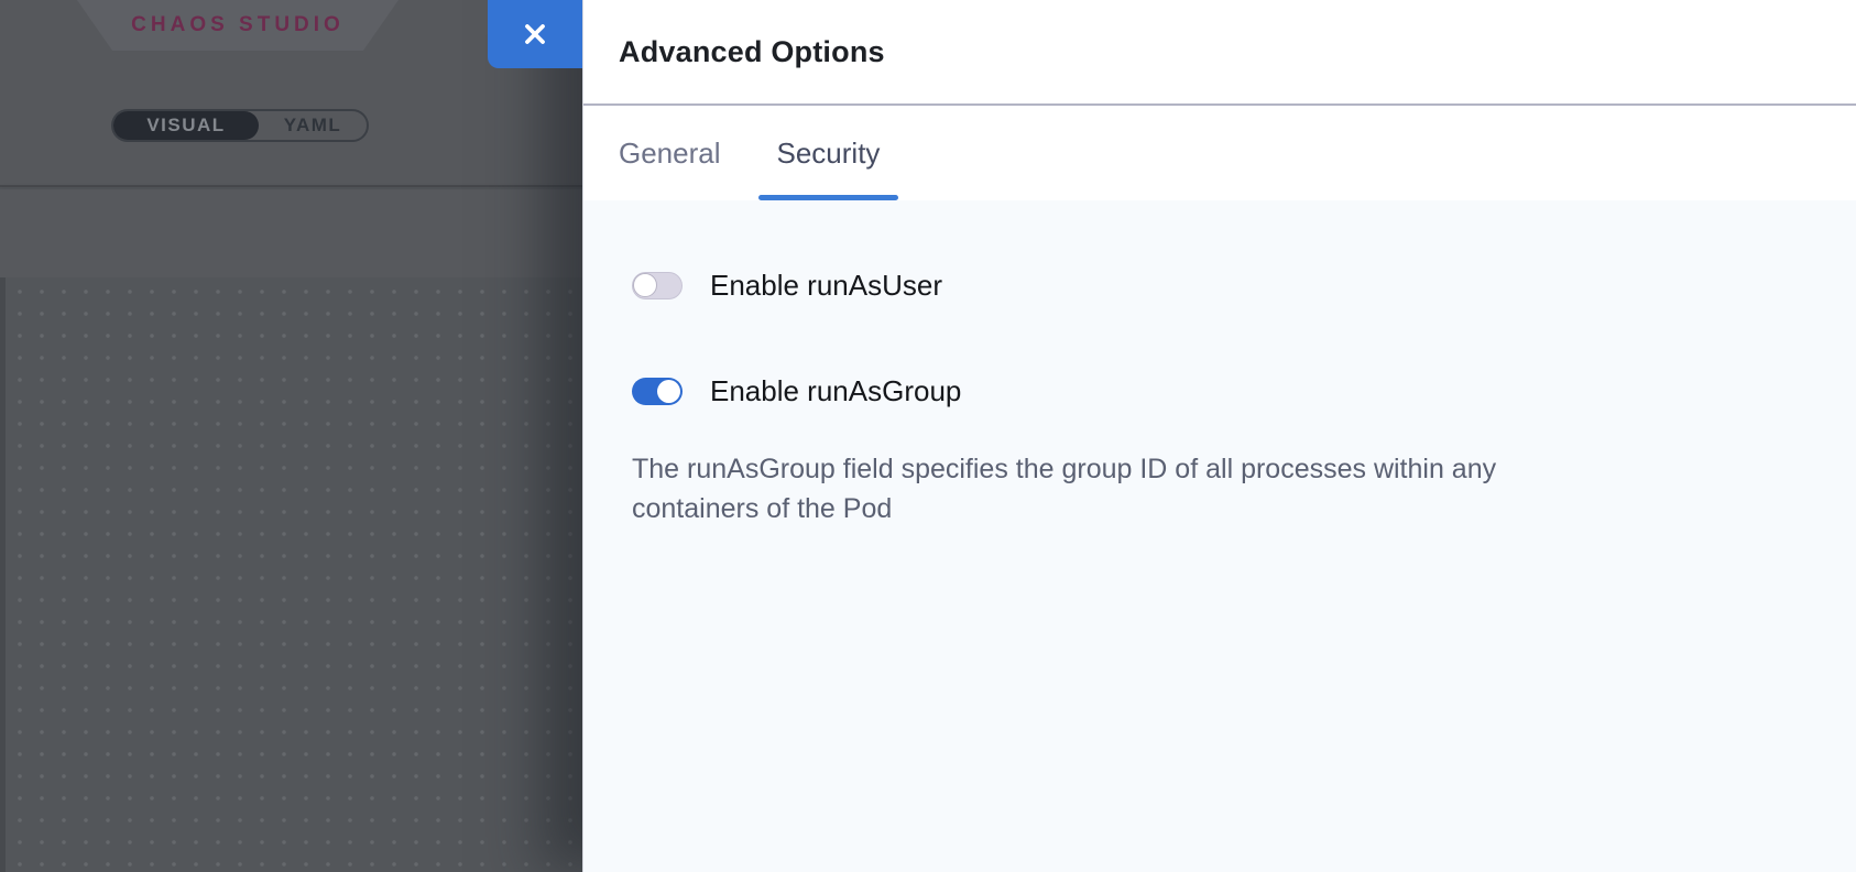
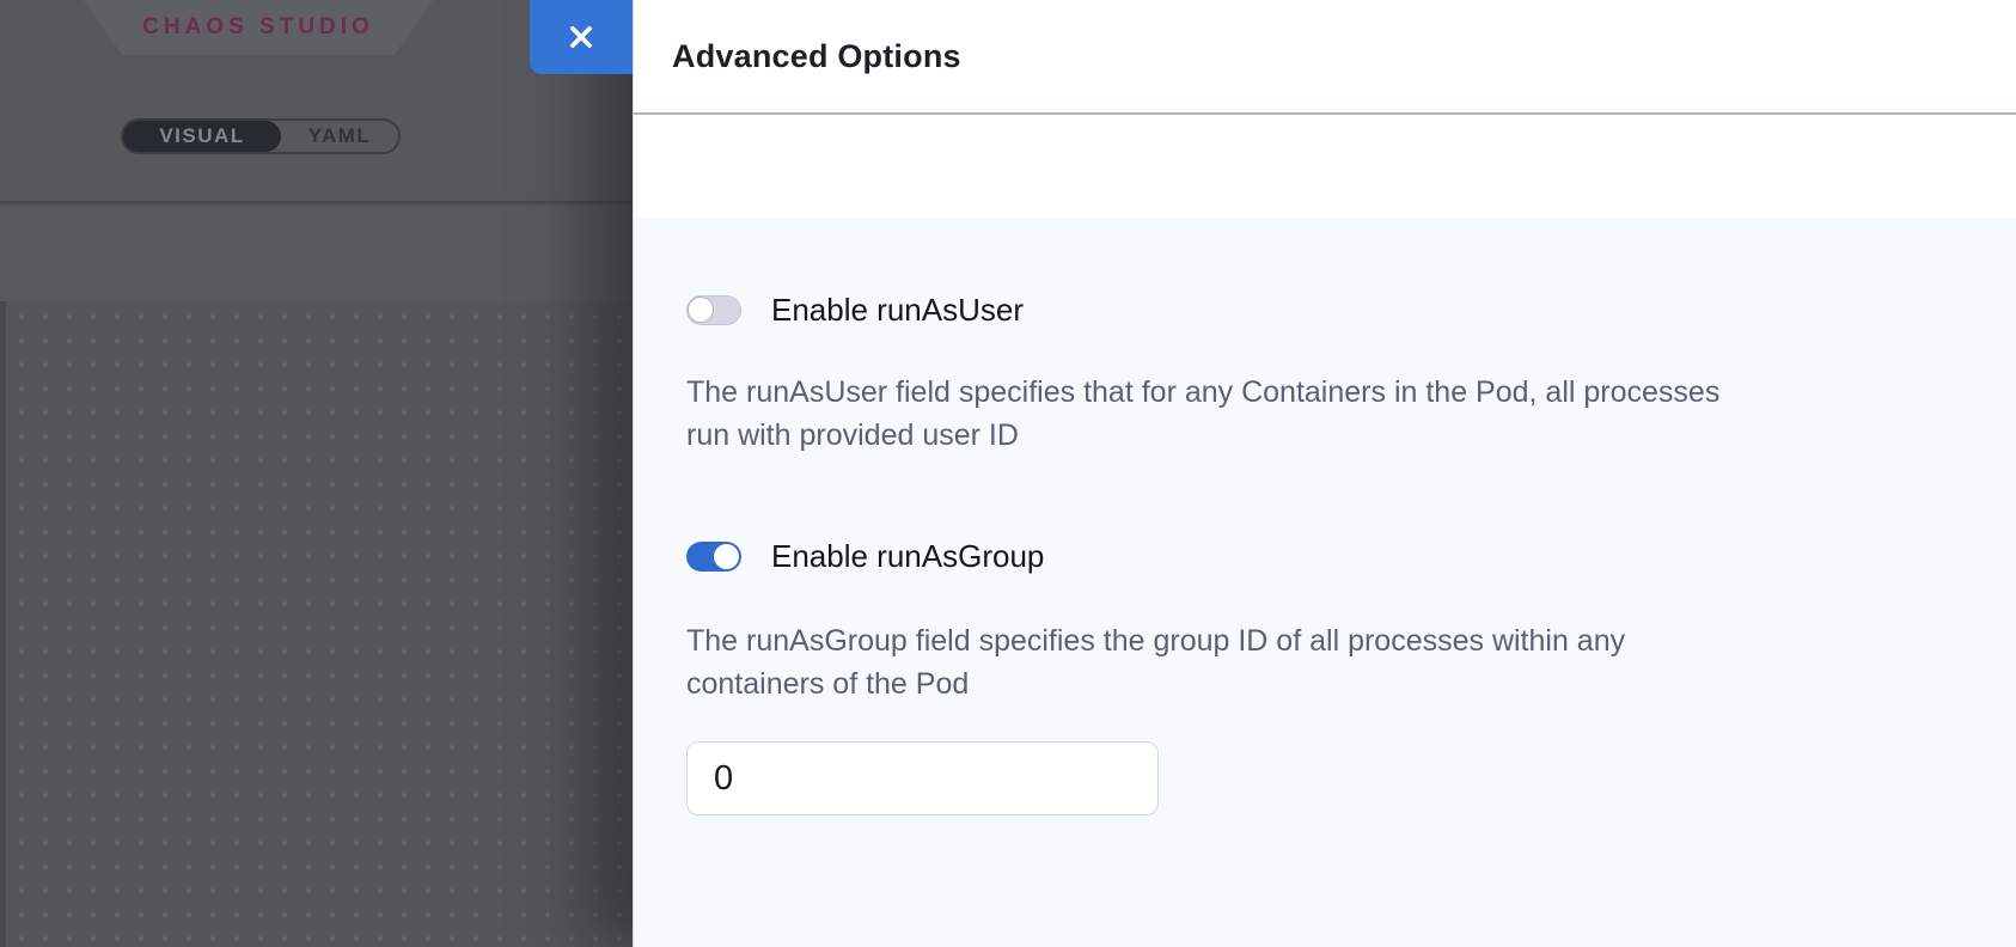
  CHAOS STUDIO
  VISUAL
  YAML
  Advanced Options
- General
- Security
  Enable runAsUser
+ The runAsUser field specifies that for any Containers in the Pod, all processes
+ run with provided user ID
  Enable runAsGroup
  The runAsGroup field specifies the group ID of all processes within any
  containers of the Pod
+ 0
